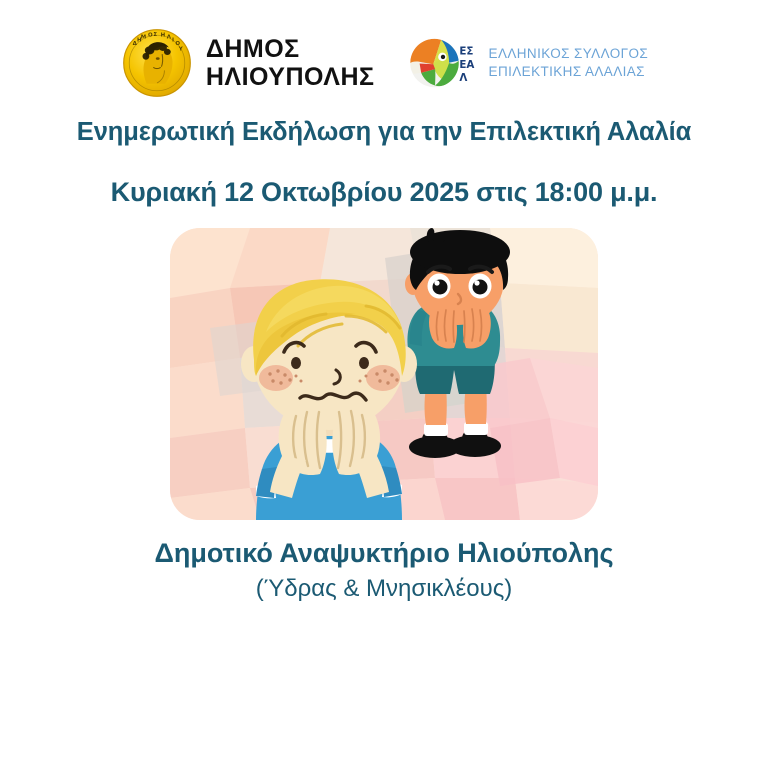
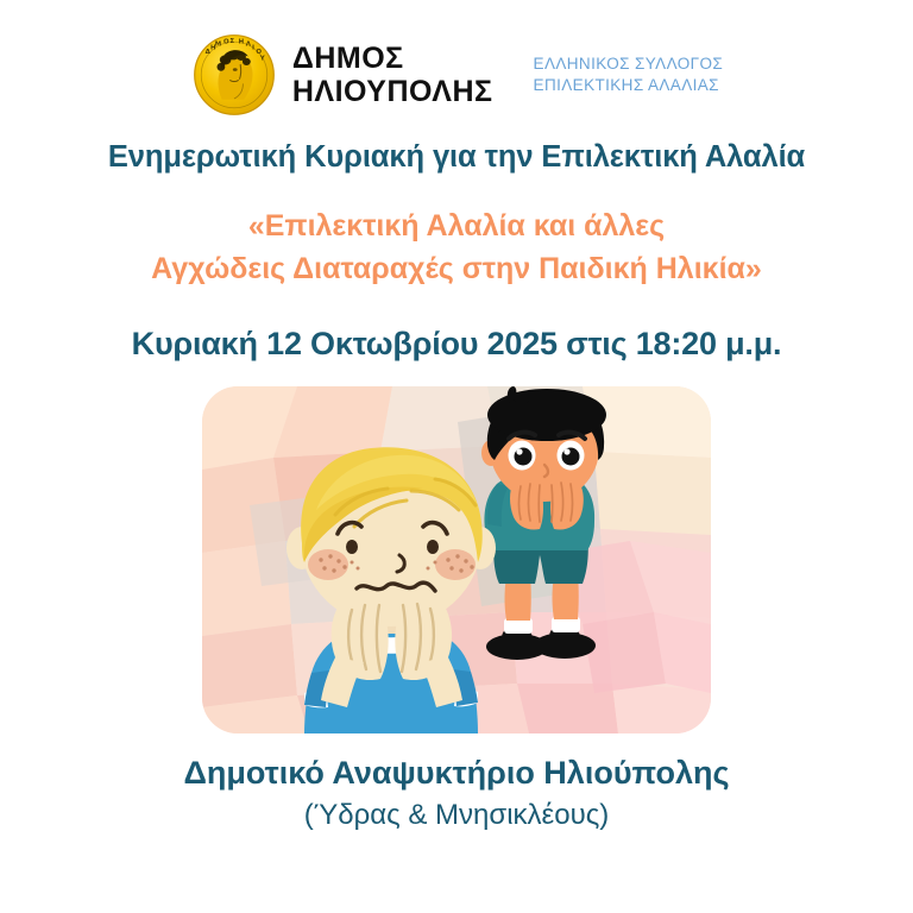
  ΔΗΜΟΣ
  ΗΛΙΟΥΠΟΛΗΣ
- ΕΣ
- ΕΑ
- Λ
  ΕΛΛΗΝΙΚΟΣ ΣΥΛΛΟΓΟΣ
  ΕΠΙΛΕΚΤΙΚΗΣ ΑΛΑΛΙΑΣ
- Ενημερωτική Εκδήλωση για την Επιλεκτική Αλαλία
+ Ενημερωτική Κυριακή για την Επιλεκτική Αλαλία
+ «Επιλεκτική Αλαλία και άλλες
+ Αγχώδεις Διαταραχές στην Παιδική Ηλικία»
- Κυριακή 12 Οκτωβρίου 2025 στις 18:00 μ.μ.
+ Κυριακή 12 Οκτωβρίου 2025 στις 18:20 μ.μ.
  Δημοτικό Αναψυκτήριο Ηλιούπολης
  (Ύδρας & Μνησικλέους)
